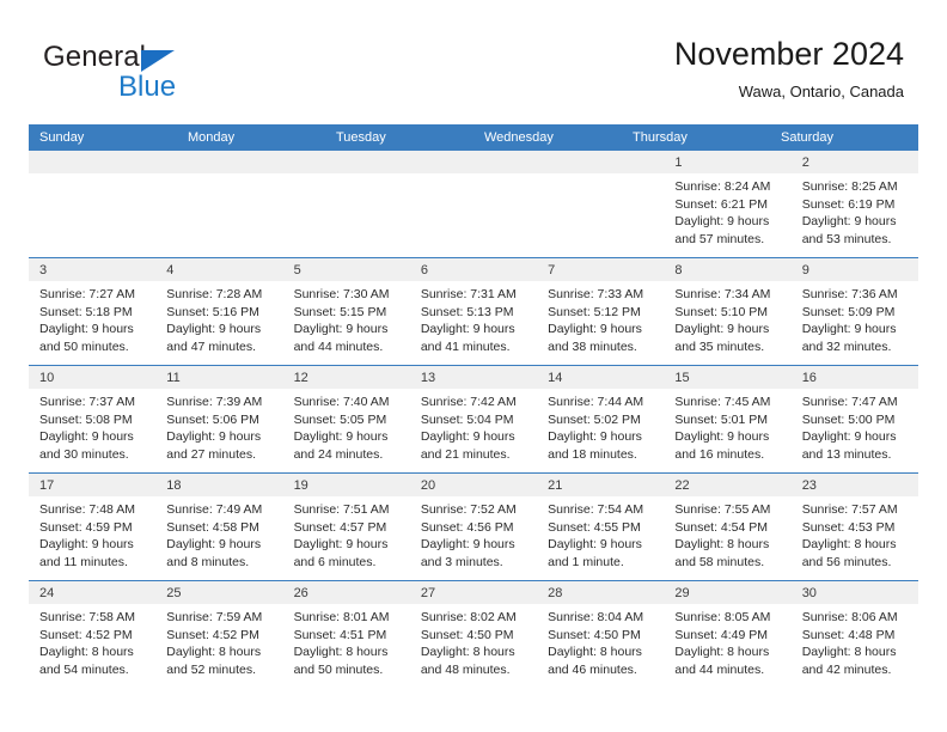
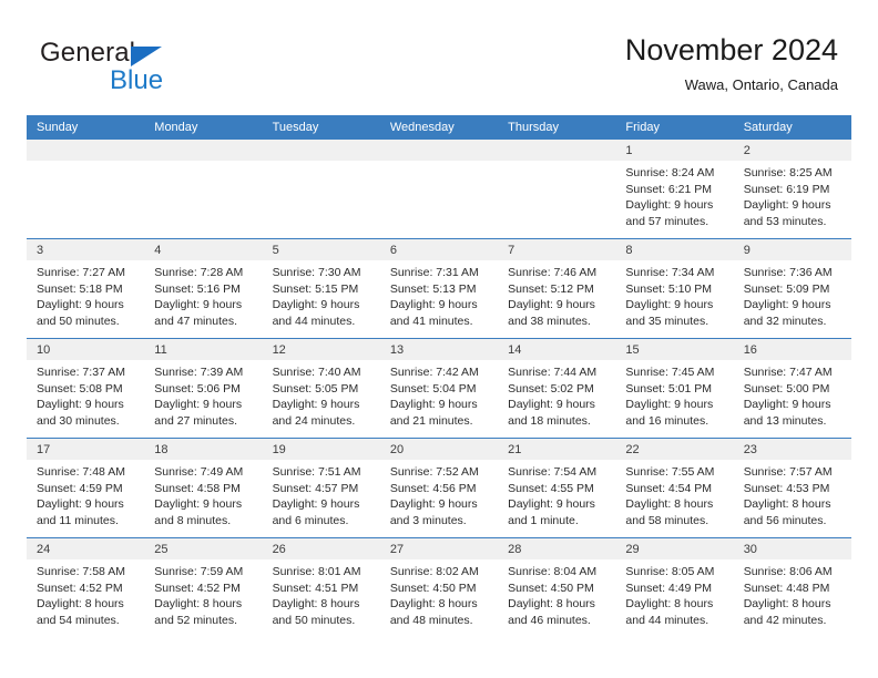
  General
  Blue
  November 2024
  Wawa, Ontario, Canada
  Sunday
  Monday
  Tuesday
  Wednesday
  Thursday
+ Friday
  Saturday
  1
  Sunrise: 8:24 AM
  Sunset: 6:21 PM
  Daylight: 9 hours
  and 57 minutes.
  2
  Sunrise: 8:25 AM
  Sunset: 6:19 PM
  Daylight: 9 hours
  and 53 minutes.
  3
  Sunrise: 7:27 AM
  Sunset: 5:18 PM
  Daylight: 9 hours
  and 50 minutes.
  4
  Sunrise: 7:28 AM
  Sunset: 5:16 PM
  Daylight: 9 hours
  and 47 minutes.
  5
  Sunrise: 7:30 AM
  Sunset: 5:15 PM
  Daylight: 9 hours
  and 44 minutes.
  6
  Sunrise: 7:31 AM
  Sunset: 5:13 PM
  Daylight: 9 hours
  and 41 minutes.
  7
- Sunrise: 7:33 AM
+ Sunrise: 7:46 AM
  Sunset: 5:12 PM
  Daylight: 9 hours
  and 38 minutes.
  8
  Sunrise: 7:34 AM
  Sunset: 5:10 PM
  Daylight: 9 hours
  and 35 minutes.
  9
  Sunrise: 7:36 AM
  Sunset: 5:09 PM
  Daylight: 9 hours
  and 32 minutes.
  10
  Sunrise: 7:37 AM
  Sunset: 5:08 PM
  Daylight: 9 hours
  and 30 minutes.
  11
  Sunrise: 7:39 AM
  Sunset: 5:06 PM
  Daylight: 9 hours
  and 27 minutes.
  12
  Sunrise: 7:40 AM
  Sunset: 5:05 PM
  Daylight: 9 hours
  and 24 minutes.
  13
  Sunrise: 7:42 AM
  Sunset: 5:04 PM
  Daylight: 9 hours
  and 21 minutes.
  14
  Sunrise: 7:44 AM
  Sunset: 5:02 PM
  Daylight: 9 hours
  and 18 minutes.
  15
  Sunrise: 7:45 AM
  Sunset: 5:01 PM
  Daylight: 9 hours
  and 16 minutes.
  16
  Sunrise: 7:47 AM
  Sunset: 5:00 PM
  Daylight: 9 hours
  and 13 minutes.
  17
  Sunrise: 7:48 AM
  Sunset: 4:59 PM
  Daylight: 9 hours
  and 11 minutes.
  18
  Sunrise: 7:49 AM
  Sunset: 4:58 PM
  Daylight: 9 hours
  and 8 minutes.
  19
  Sunrise: 7:51 AM
  Sunset: 4:57 PM
  Daylight: 9 hours
  and 6 minutes.
  20
  Sunrise: 7:52 AM
  Sunset: 4:56 PM
  Daylight: 9 hours
  and 3 minutes.
  21
  Sunrise: 7:54 AM
  Sunset: 4:55 PM
  Daylight: 9 hours
  and 1 minute.
  22
  Sunrise: 7:55 AM
  Sunset: 4:54 PM
  Daylight: 8 hours
  and 58 minutes.
  23
  Sunrise: 7:57 AM
  Sunset: 4:53 PM
  Daylight: 8 hours
  and 56 minutes.
  24
  Sunrise: 7:58 AM
  Sunset: 4:52 PM
  Daylight: 8 hours
  and 54 minutes.
  25
  Sunrise: 7:59 AM
  Sunset: 4:52 PM
  Daylight: 8 hours
  and 52 minutes.
  26
  Sunrise: 8:01 AM
  Sunset: 4:51 PM
  Daylight: 8 hours
  and 50 minutes.
  27
  Sunrise: 8:02 AM
  Sunset: 4:50 PM
  Daylight: 8 hours
  and 48 minutes.
  28
  Sunrise: 8:04 AM
  Sunset: 4:50 PM
  Daylight: 8 hours
  and 46 minutes.
  29
  Sunrise: 8:05 AM
  Sunset: 4:49 PM
  Daylight: 8 hours
  and 44 minutes.
  30
  Sunrise: 8:06 AM
  Sunset: 4:48 PM
  Daylight: 8 hours
  and 42 minutes.
